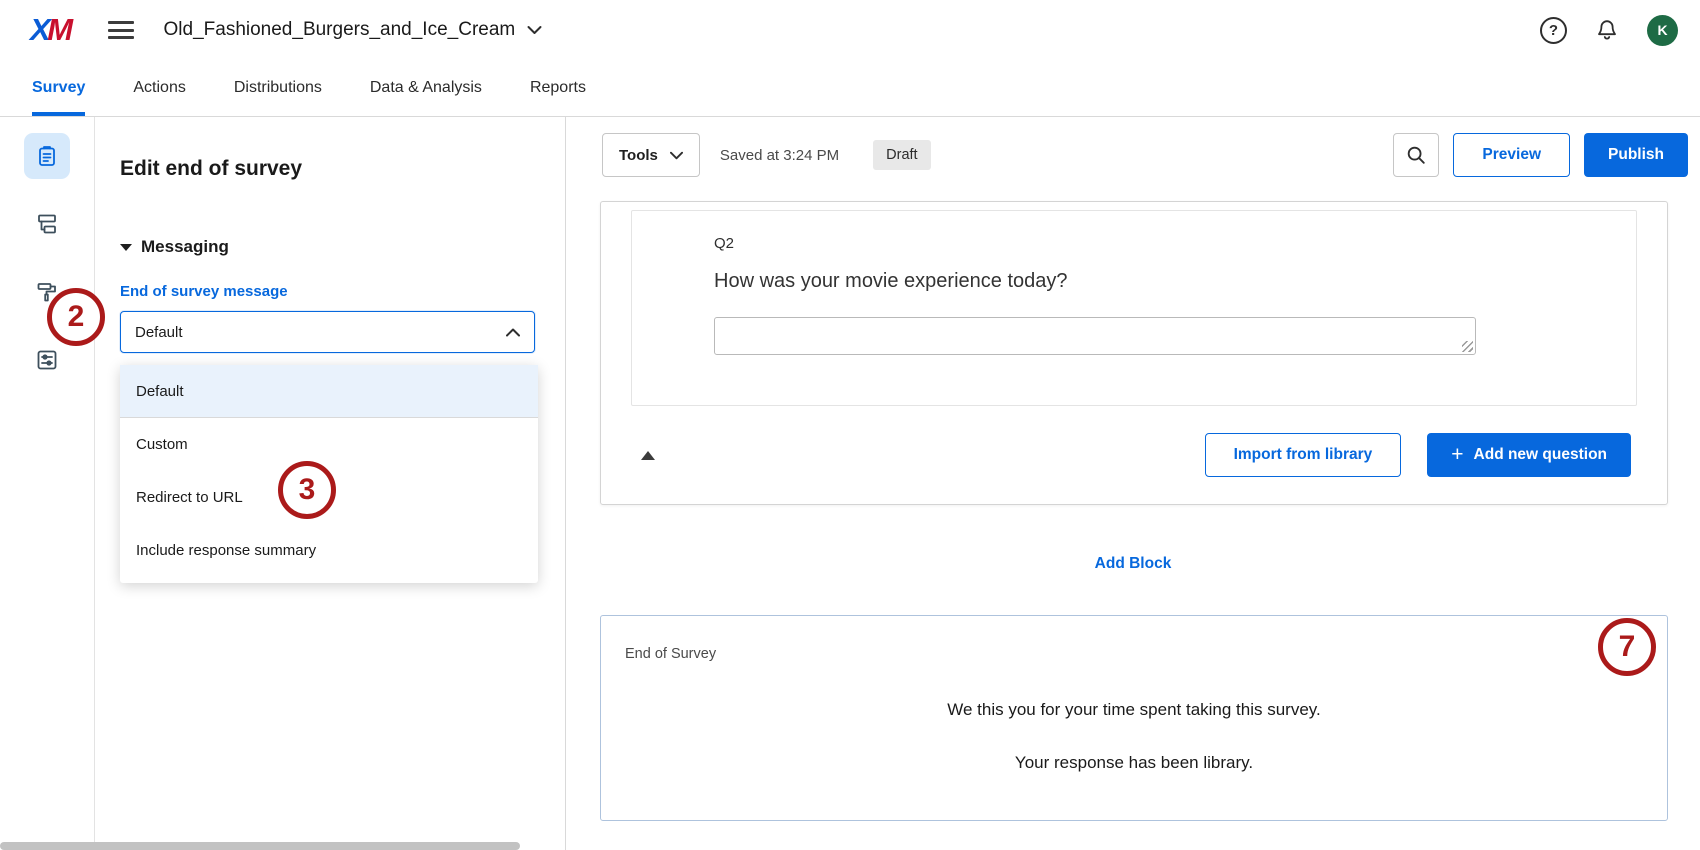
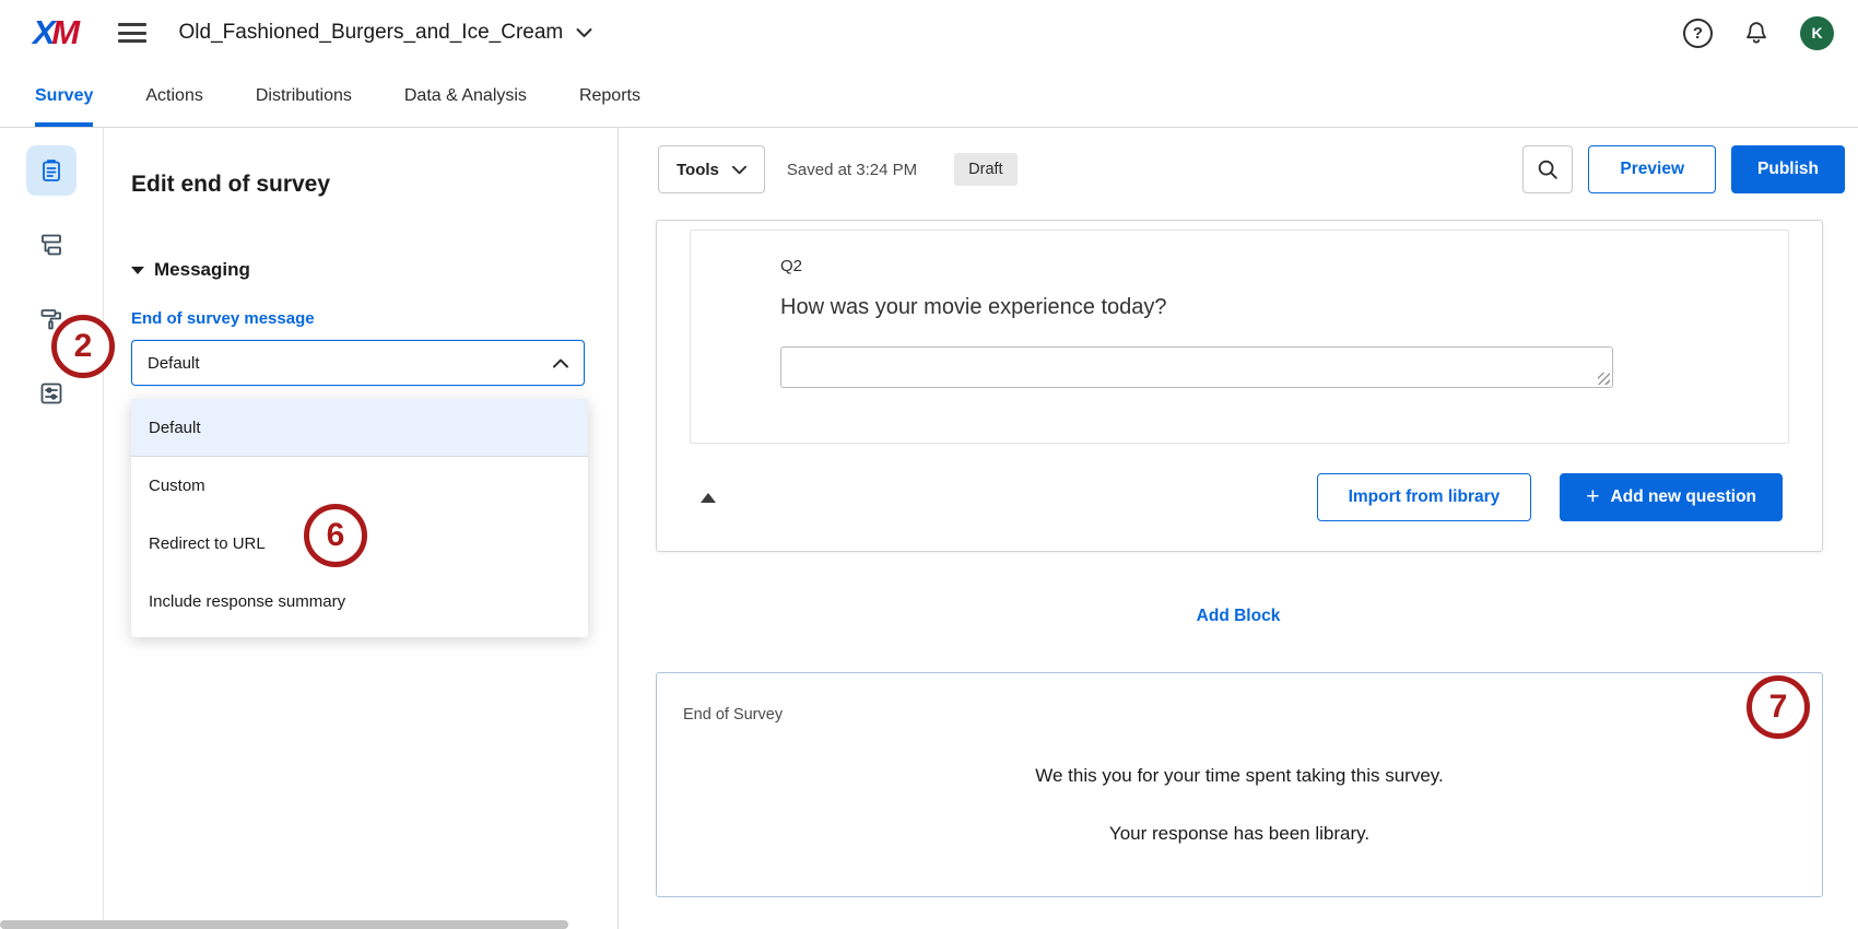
  X
  M
  Old_Fashioned_Burgers_and_Ice_Cream
  ?
  K
  Survey
  Actions
  Distributions
  Data & Analysis
  Reports
  Edit end of survey
  Messaging
  End of survey message
  Default
  Default
  Custom
  Redirect to URL
  Include response summary
  Tools
  Saved at 3:24 PM
  Draft
  Preview
  Publish
  Q2
  How was your movie experience today?
  Import from library
  +
  Add new question
  Add Block
  End of Survey
  We this you for your time spent taking this survey.
  Your response has been library.
  2
- 3
+ 6
  7
